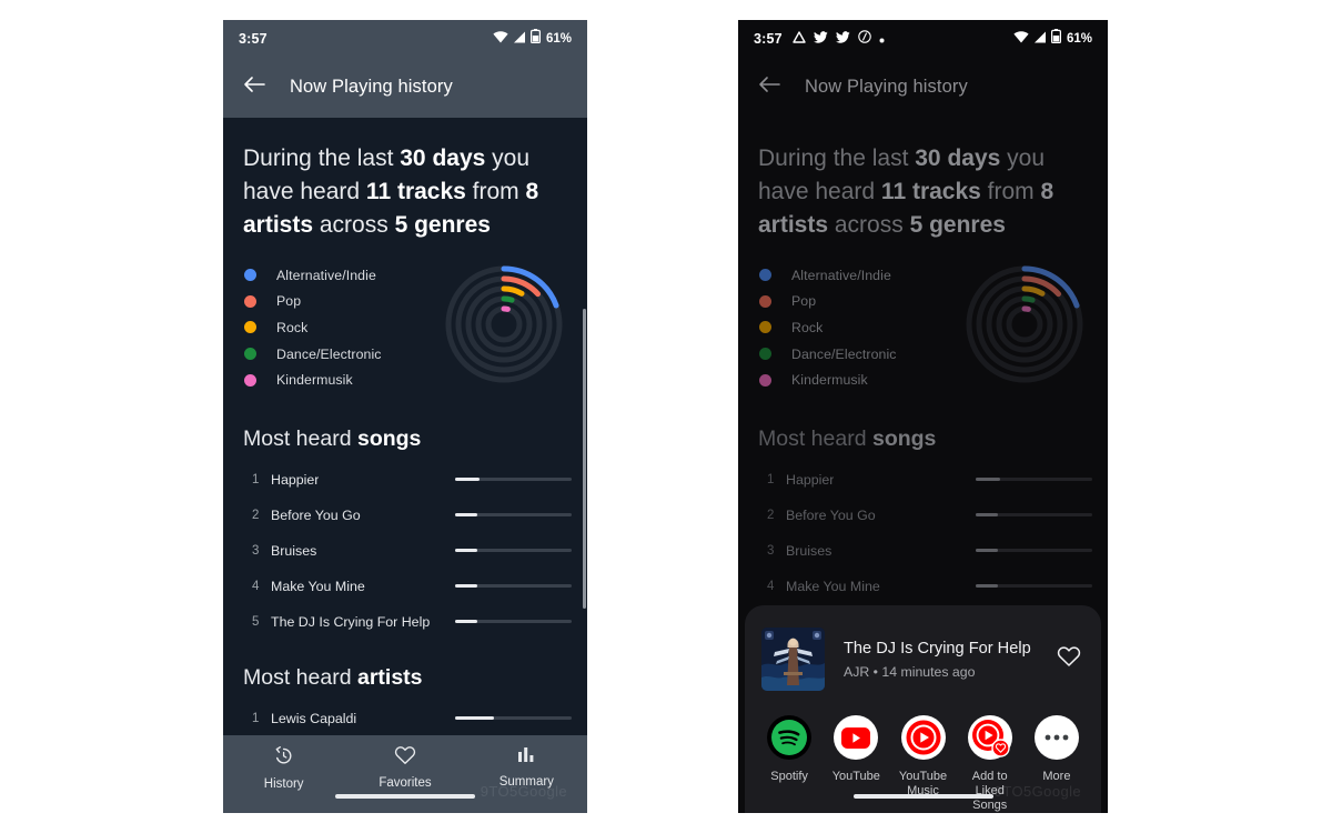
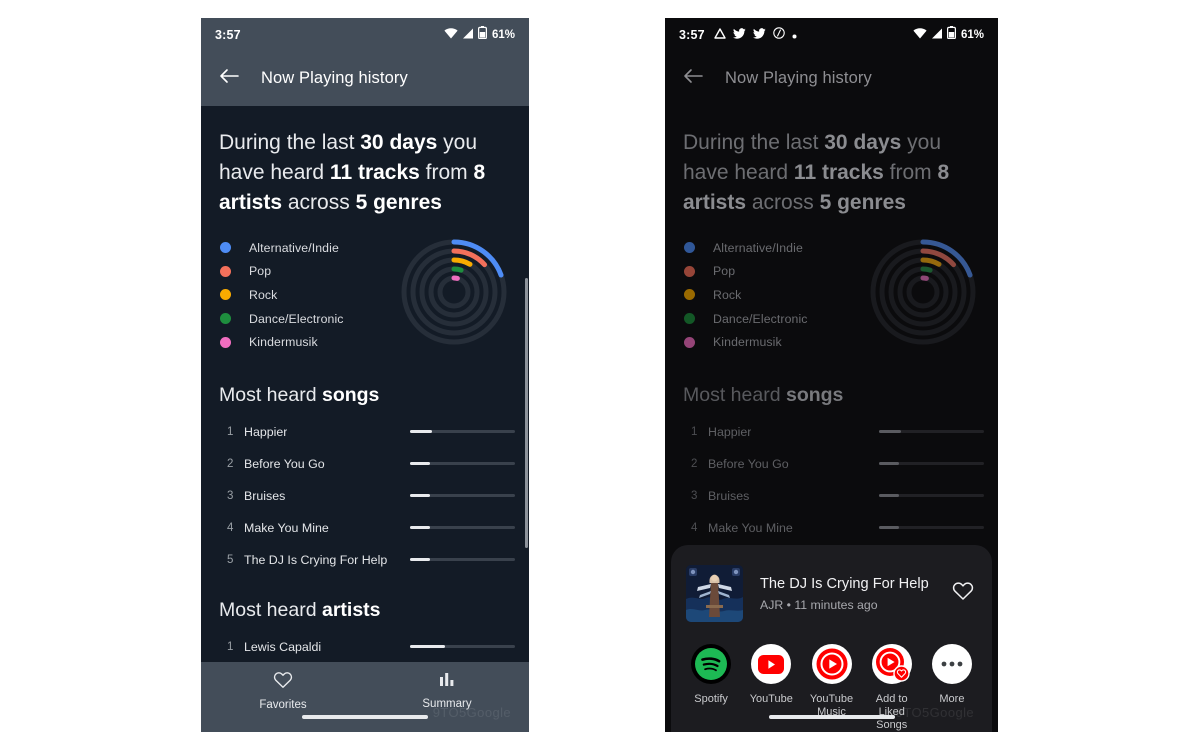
  3:57
  61%
  Now Playing history
  During the last 30 days you have heard 11 tracks from 8 artists across 5 genres
  Alternative/Indie
  Pop
  Rock
  Dance/Electronic
  Kindermusik
  Most heard songs
  1
  Happier
  2
  Before You Go
  3
  Bruises
  4
  Make You Mine
  5
  The DJ Is Crying For Help
  Most heard artists
  1
  Lewis Capaldi
- History
  Favorites
  Summary
  9TO5Google
  3:57
  61%
  Now Playing history
  During the last 30 days you have heard 11 tracks from 8 artists across 5 genres
  Alternative/Indie
  Pop
  Rock
  Dance/Electronic
  Kindermusik
  Most heard songs
  1
  Happier
  2
  Before You Go
  3
  Bruises
  4
  Make You Mine
  The DJ Is Crying For Help
- AJR • 14 minutes ago
+ AJR • 11 minutes ago
  Spotify
  YouTube
  YouTube
  Music
  Add to
  Liked Songs
  More
  9TO5Google
